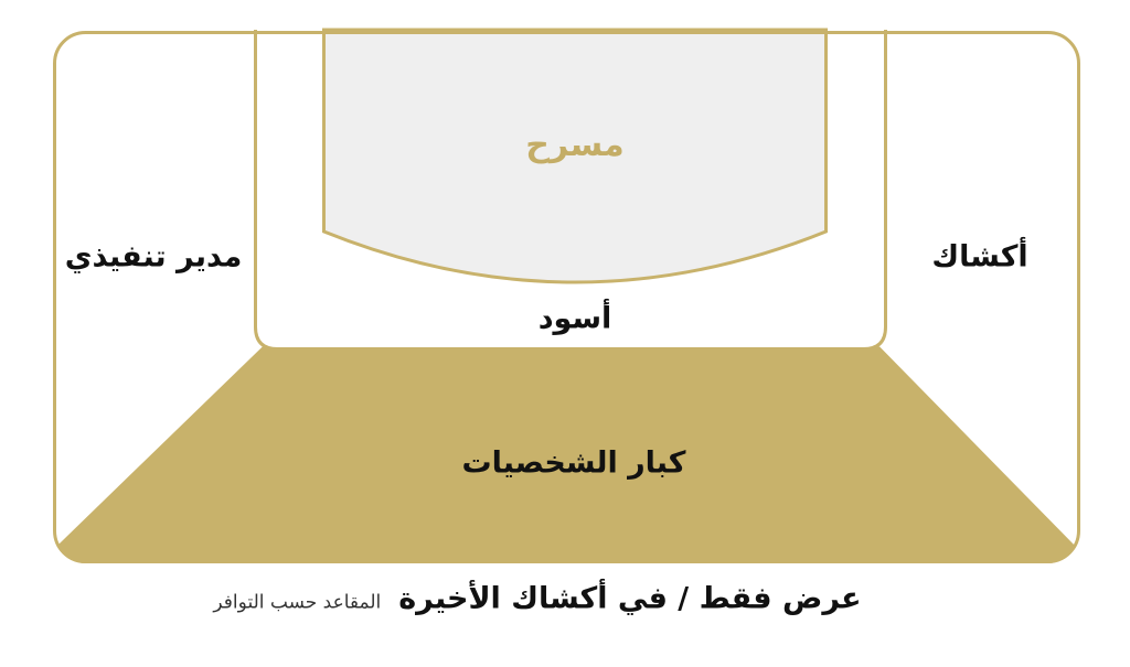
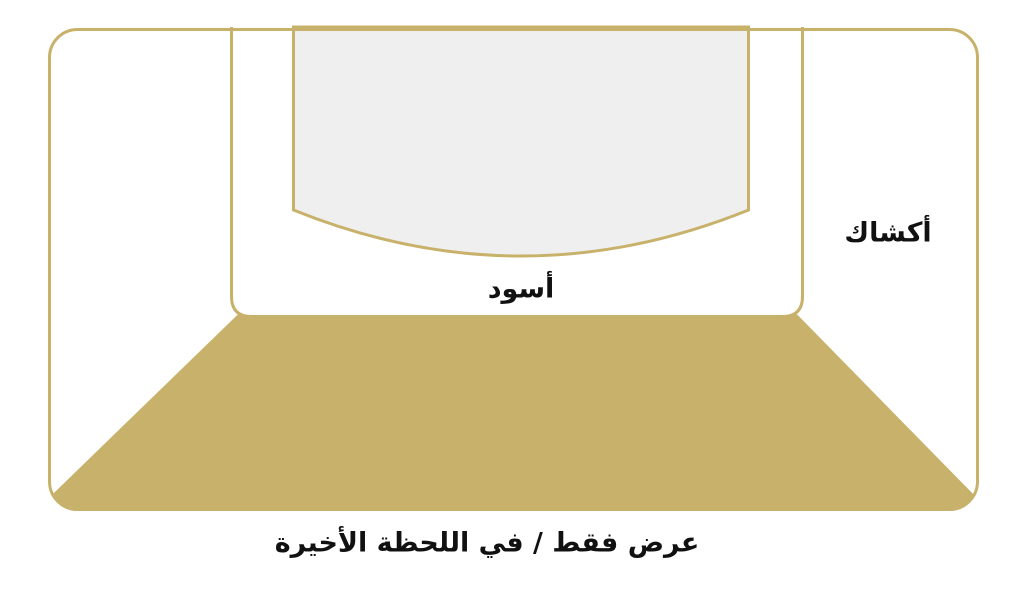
- مسرح
  أسود
- مدير تنفيذي
  أكشاك
- كبار الشخصيات
- عرض فقط / في أكشاك الأخيرة
+ عرض فقط / في اللحظة الأخيرة
- المقاعد حسب التوافر
